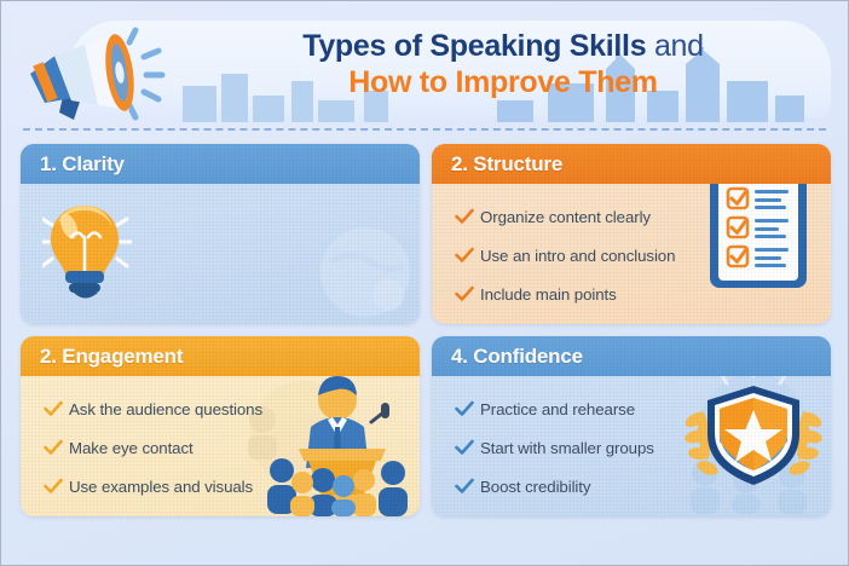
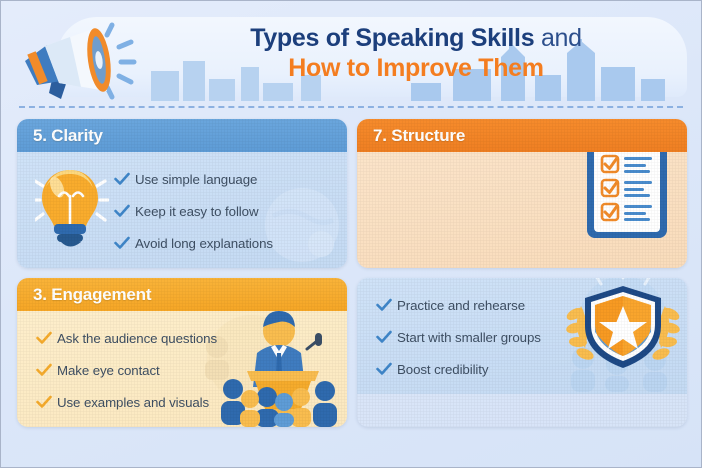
  Types of Speaking Skills and
  How to Improve Them
- 1. Clarity
+ 5. Clarity
+ Use simple language
+ Keep it easy to follow
+ Avoid long explanations
- 2. Structure
+ 7. Structure
- Organize content clearly
- Use an intro and conclusion
- Include main points
- 2. Engagement
+ 3. Engagement
  Ask the audience questions
  Make eye contact
  Use examples and visuals
- 4. Confidence
  Practice and rehearse
  Start with smaller groups
  Boost credibility
